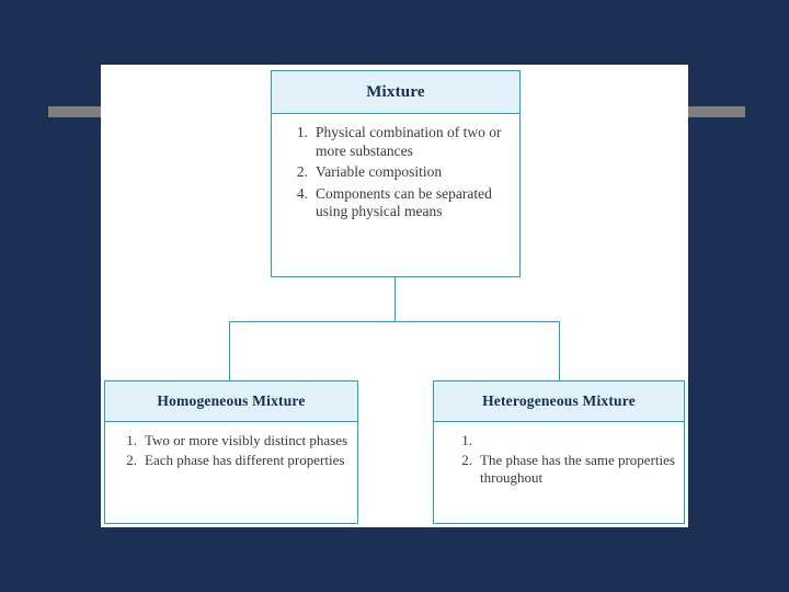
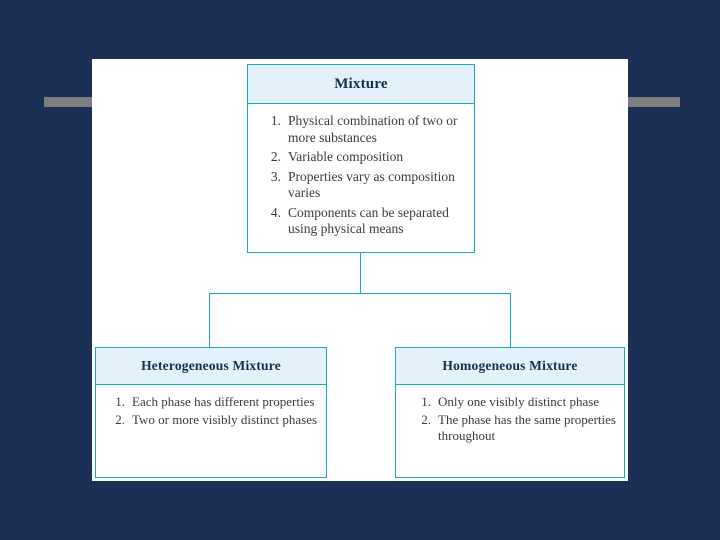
  Mixture
  1.
  Physical combination of two or more substances
  2.
  Variable composition
+ 3.
+ Properties vary as composition varies
  4.
  Components can be separated using physical means
- Homogeneous Mixture
+ Heterogeneous Mixture
  1.
- Two or more visibly distinct phases
+ Each phase has different properties
  2.
- Each phase has different properties
+ Two or more visibly distinct phases
- Heterogeneous Mixture
+ Homogeneous Mixture
  1.
+ Only one visibly distinct phase
  2.
  The phase has the same properties throughout
